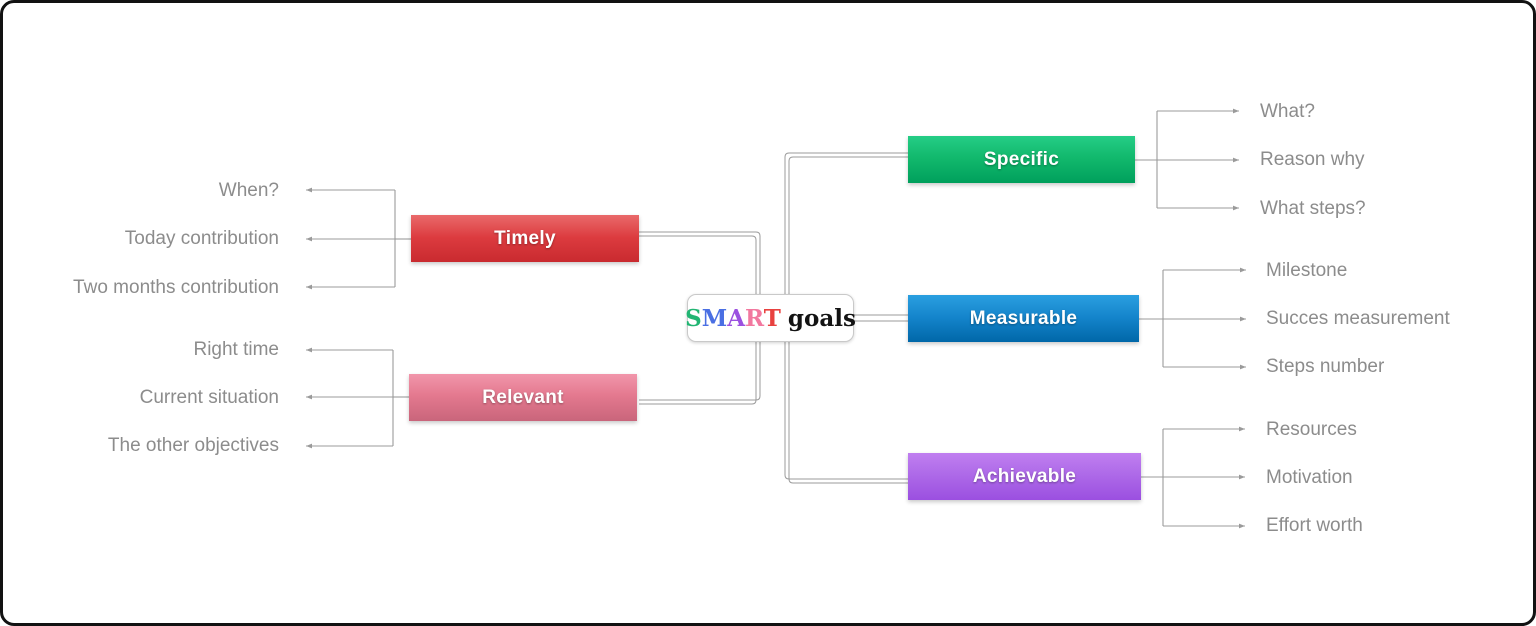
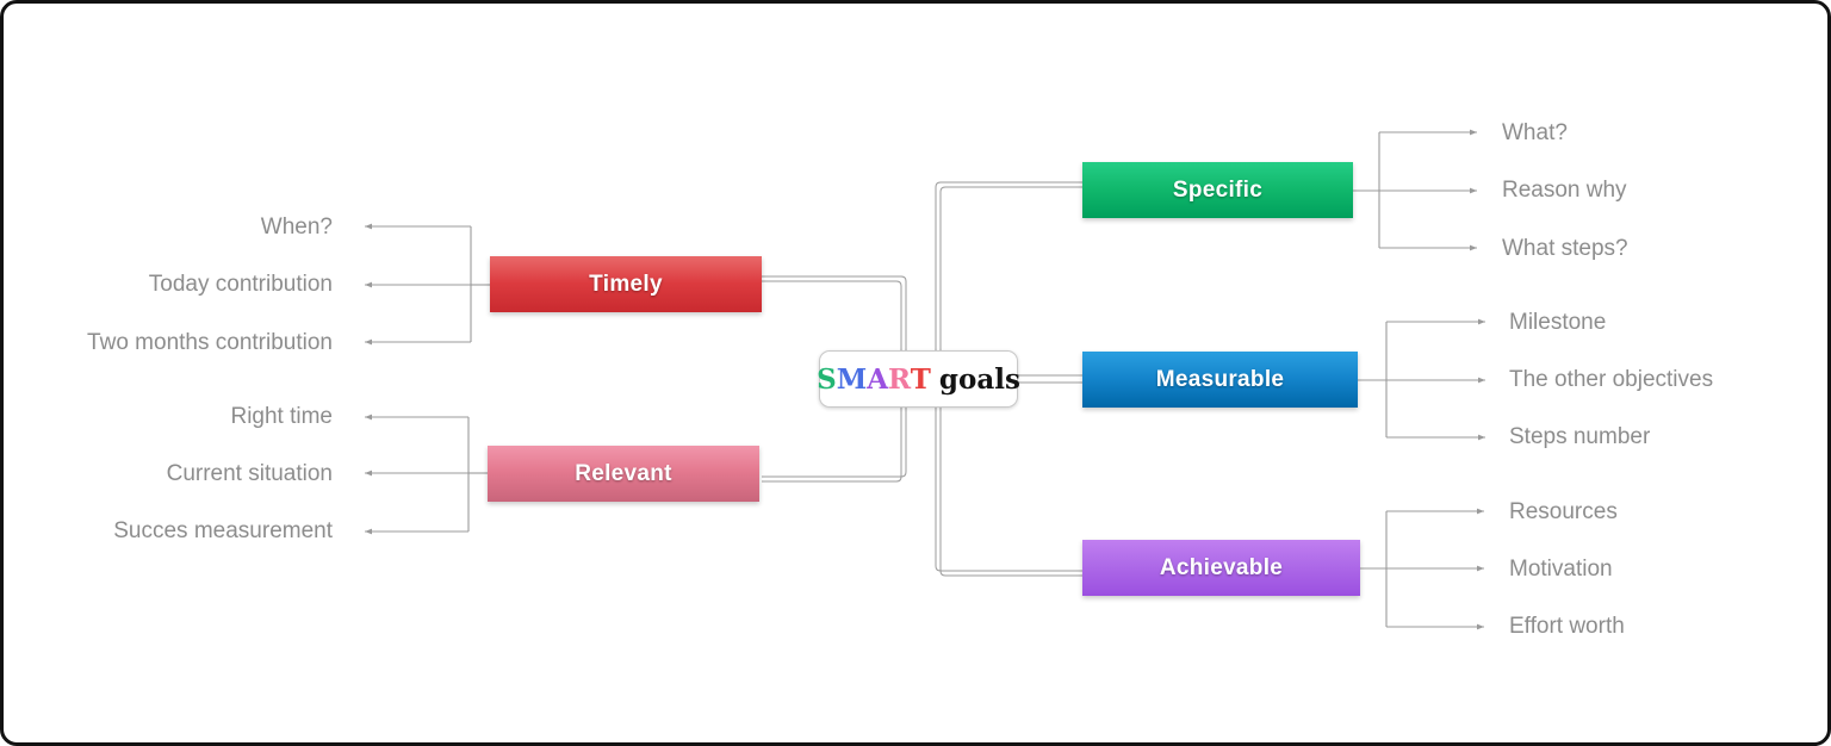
  SMART goals
  Specific
  Measurable
  Achievable
  Timely
  Relevant
  What?
  Reason why
  What steps?
  Milestone
- Succes measurement
+ The other objectives
  Steps number
  Resources
  Motivation
  Effort worth
  When?
  Today contribution
  Two months contribution
  Right time
  Current situation
- The other objectives
+ Succes measurement
